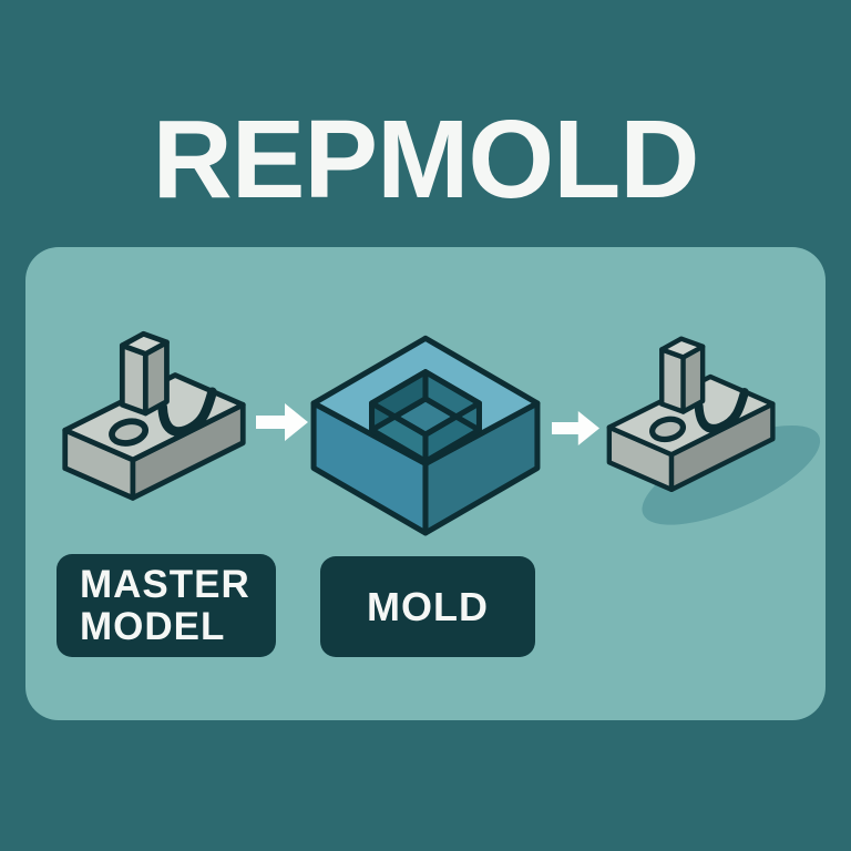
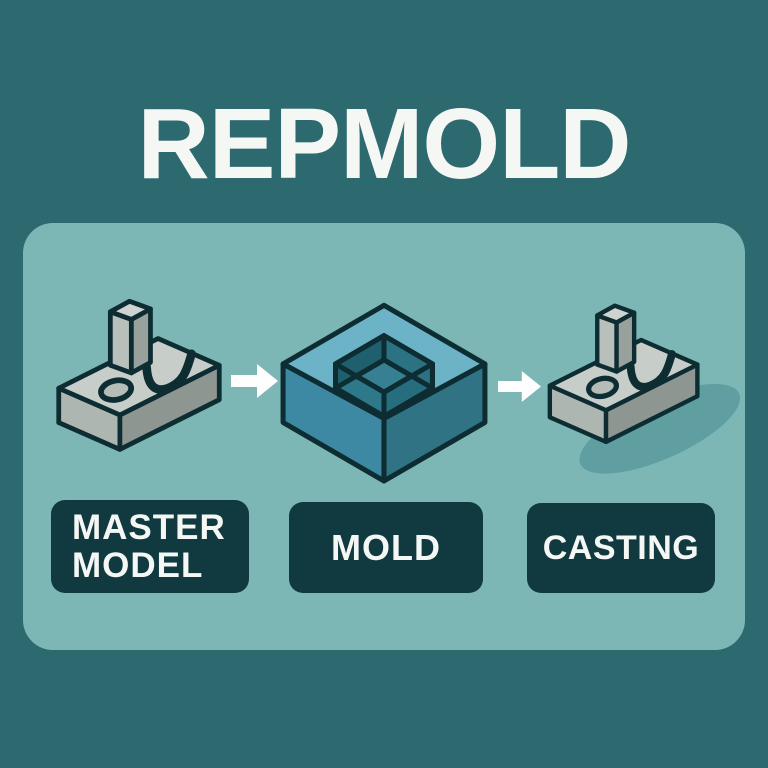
  REPMOLD
  MASTER
  MODEL
  MOLD
+ CASTING
